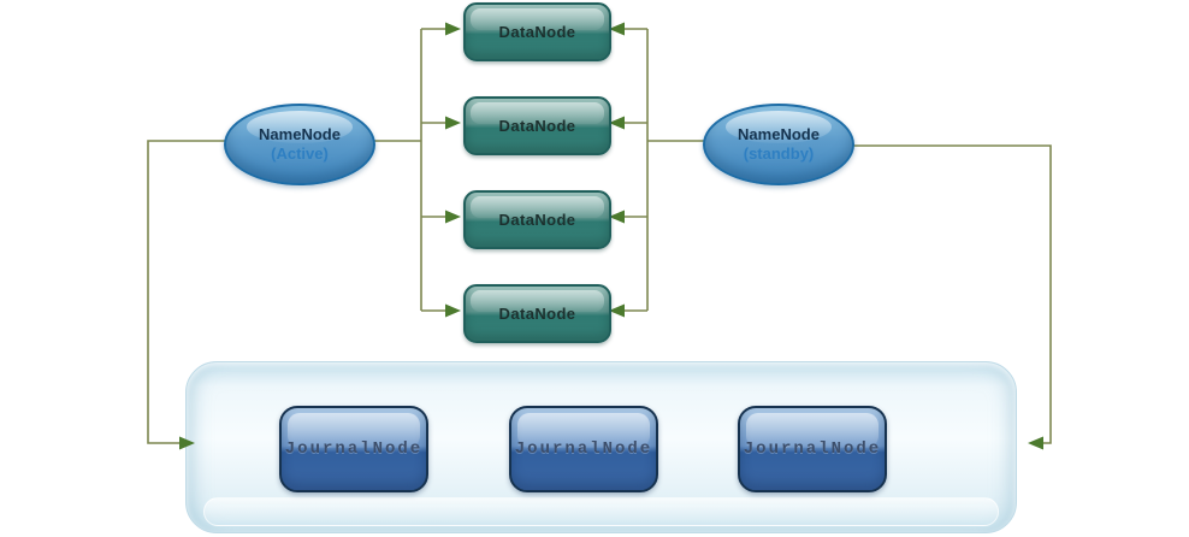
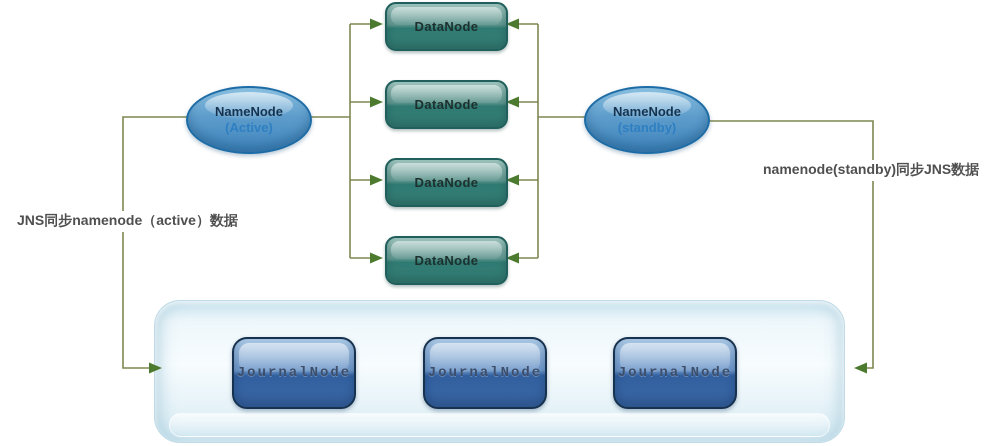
  NameNode
  (Active)
  NameNode
  (standby)
  DataNode
  DataNode
  DataNode
  DataNode
  JournalNode
  JournalNode
  JournalNode
+ JNS同步namenode（active）数据
+ namenode(standby)同步JNS数据
